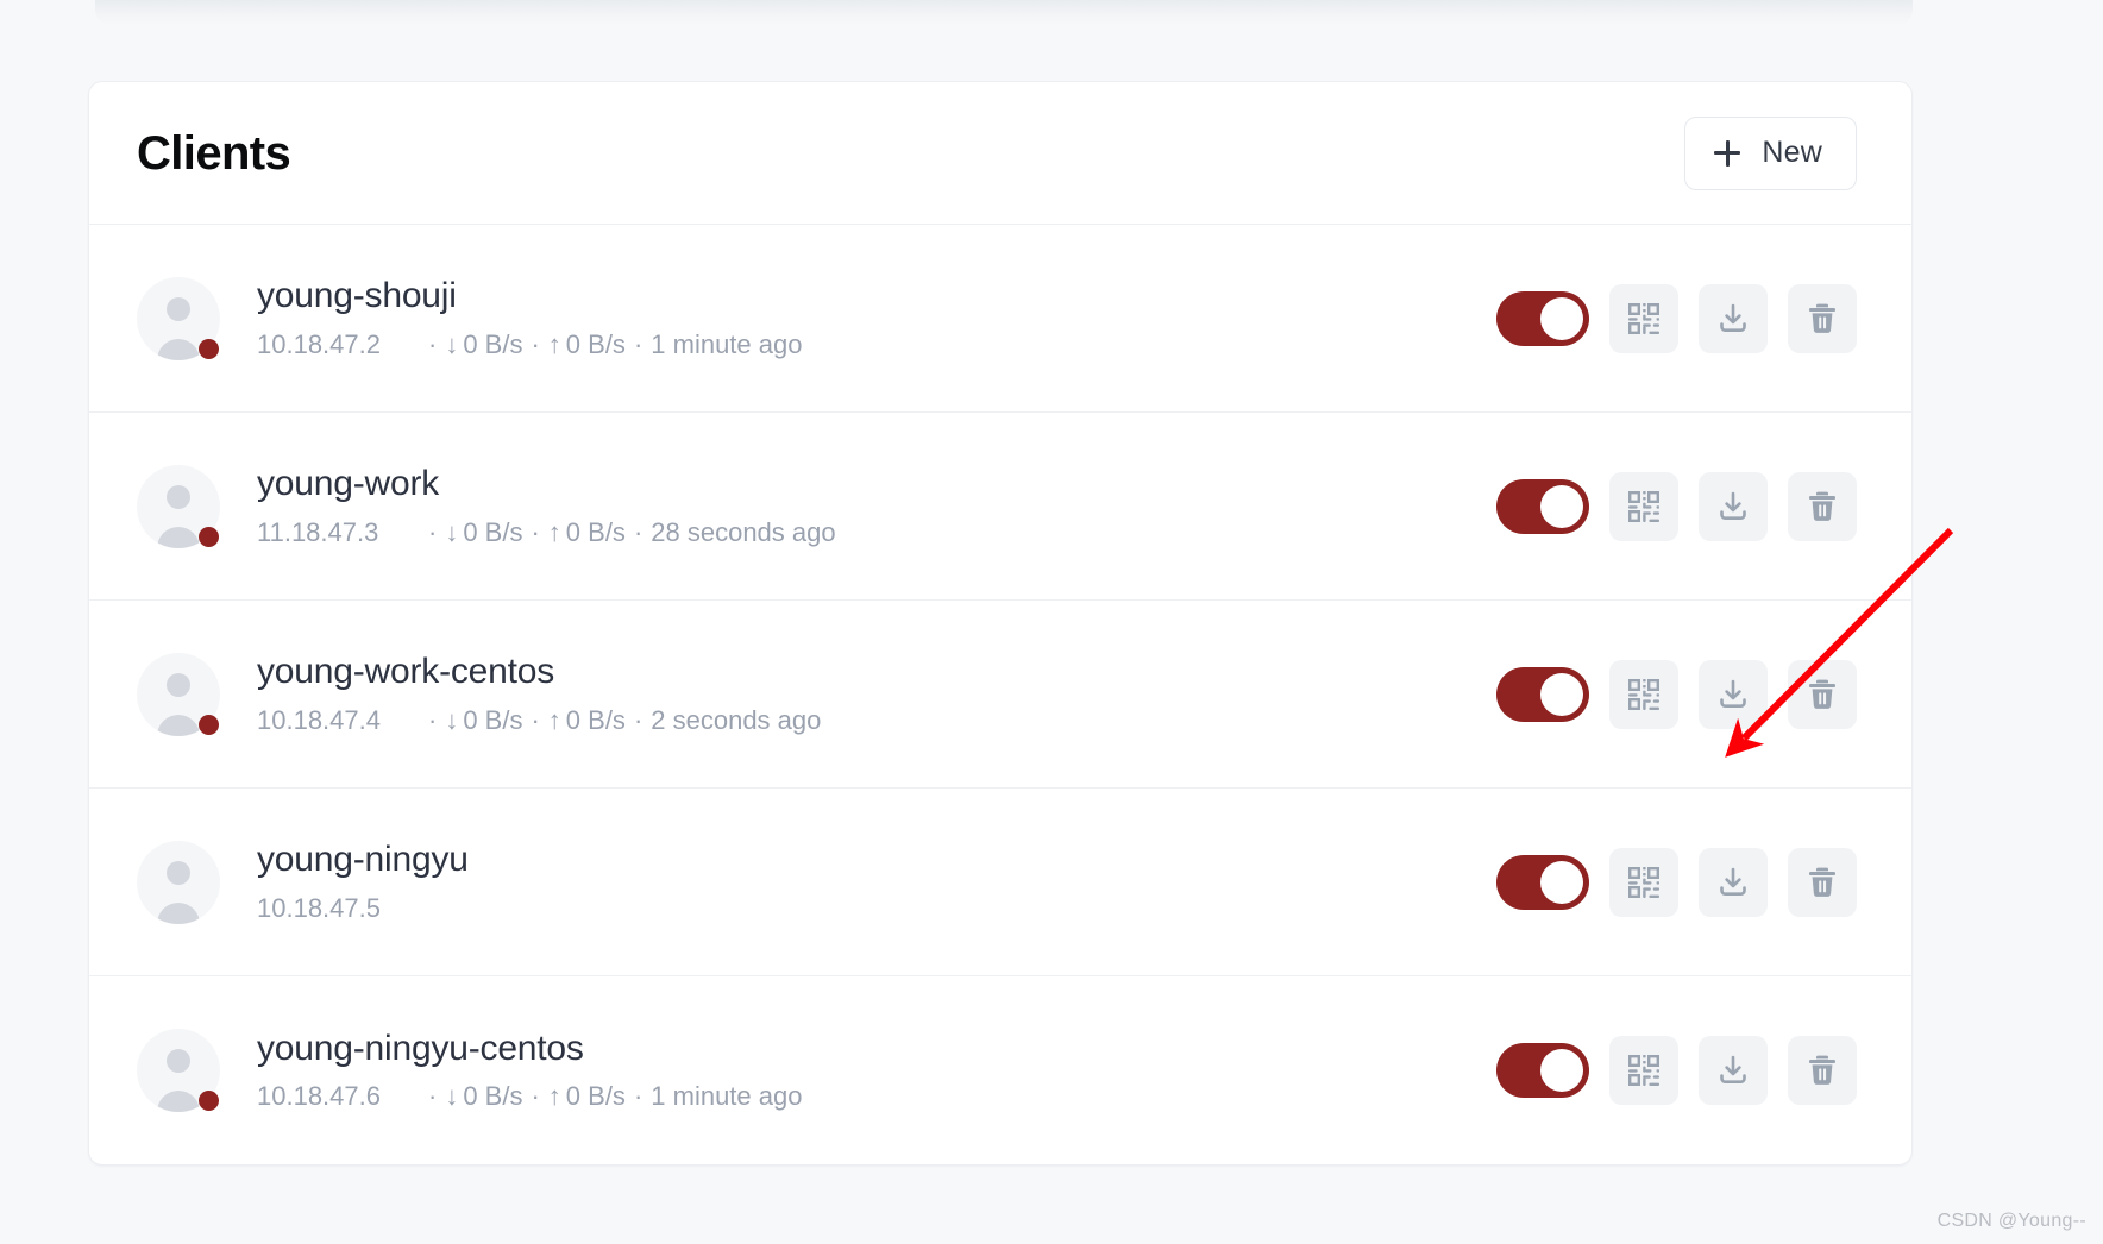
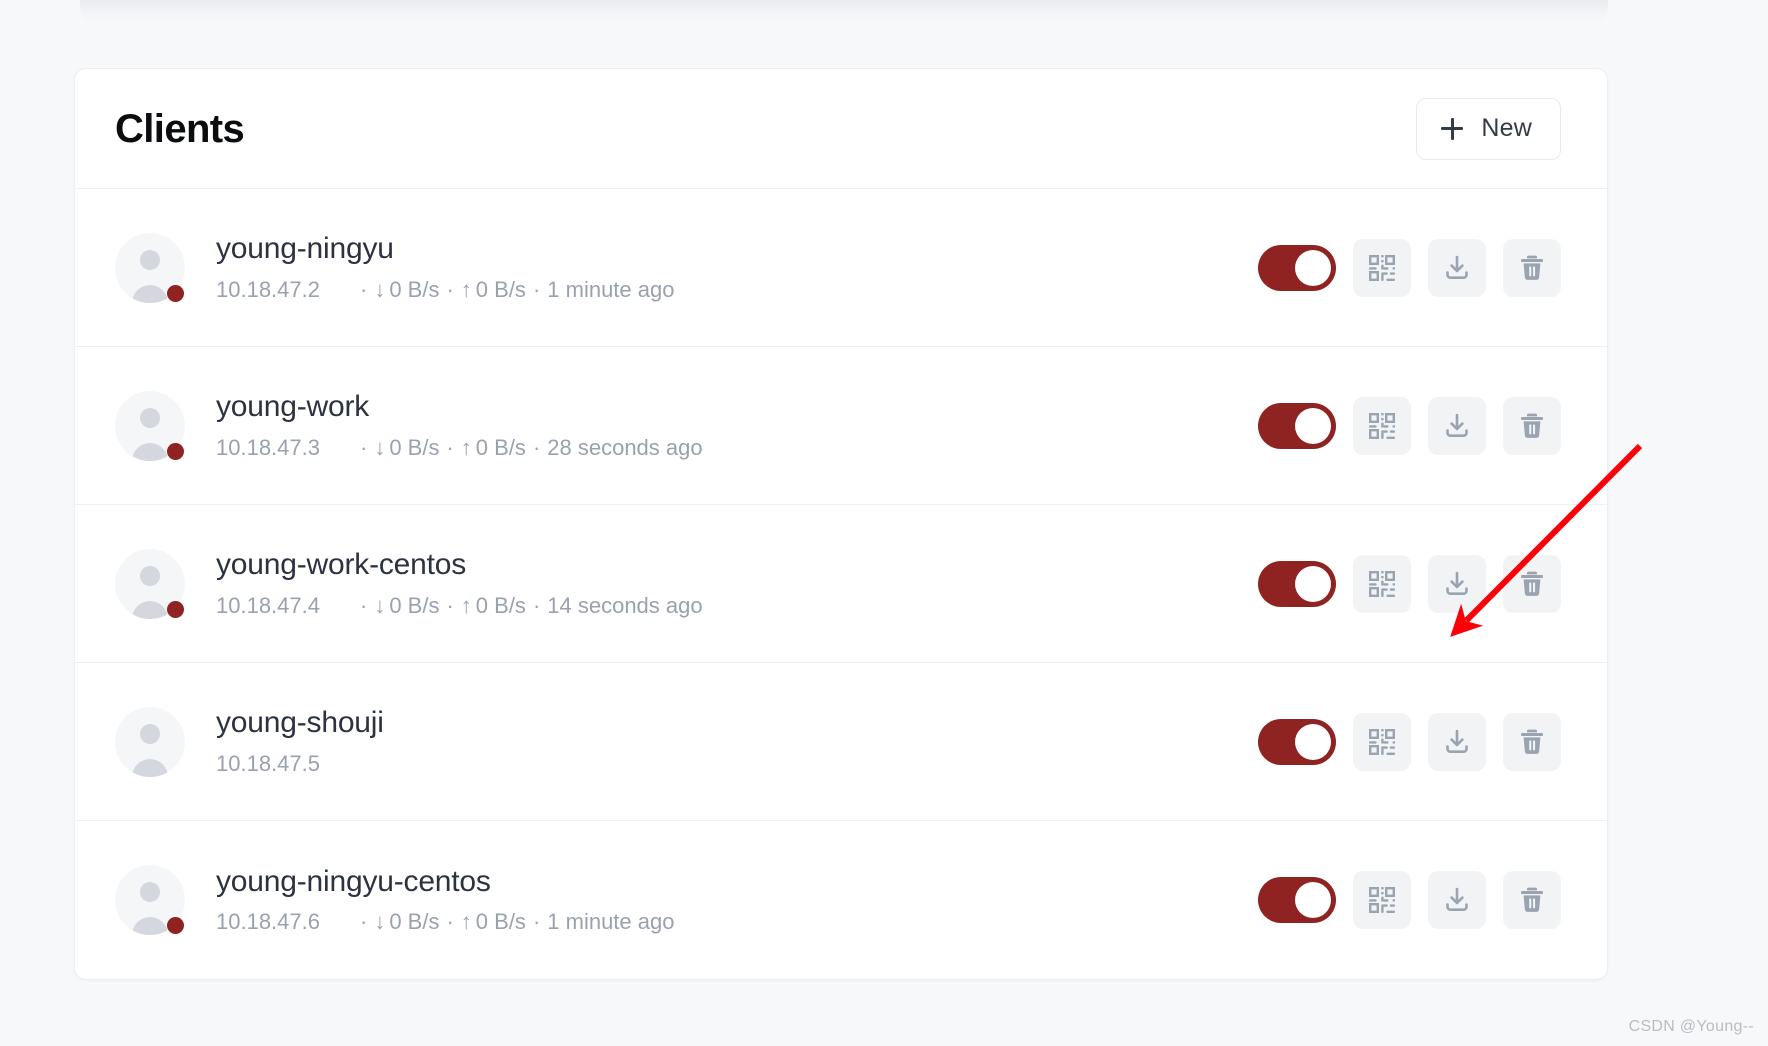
  Clients
  New
- young-shouji
+ young-ningyu
  10.18.47.2
  ·
  ↓
  0 B/s
  ·
  ↑
  0 B/s
  ·
  1 minute ago
  young-work
- 11.18.47.3
+ 10.18.47.3
  ·
  ↓
  0 B/s
  ·
  ↑
  0 B/s
  ·
  28 seconds ago
  young-work-centos
  10.18.47.4
  ·
  ↓
  0 B/s
  ·
  ↑
  0 B/s
  ·
- 2 seconds ago
+ 14 seconds ago
- young-ningyu
+ young-shouji
  10.18.47.5
  young-ningyu-centos
  10.18.47.6
  ·
  ↓
  0 B/s
  ·
  ↑
  0 B/s
  ·
  1 minute ago
  CSDN @Young--
